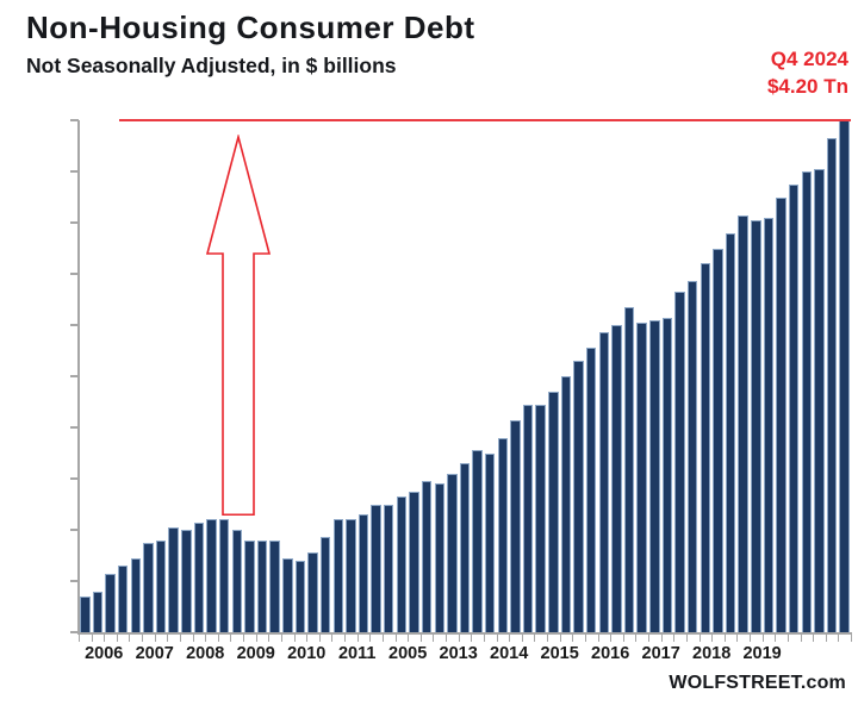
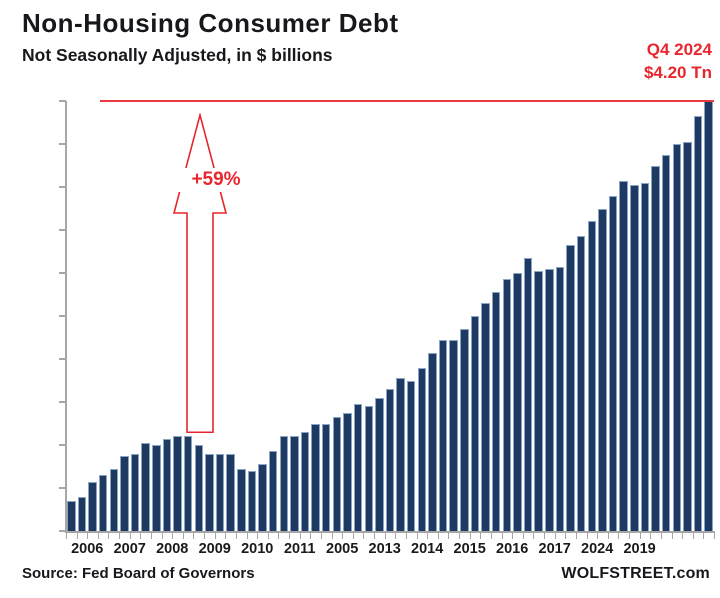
  Non-Housing Consumer Debt
  Not Seasonally Adjusted, in $ billions
  Q4 2024
  $4.20 Tn
+ +59%
  2006
  2007
  2008
  2009
  2010
  2011
  2005
  2013
  2014
  2015
  2016
  2017
- 2018
+ 2024
  2019
+ Source: Fed Board of Governors
  WOLFSTREET.com
